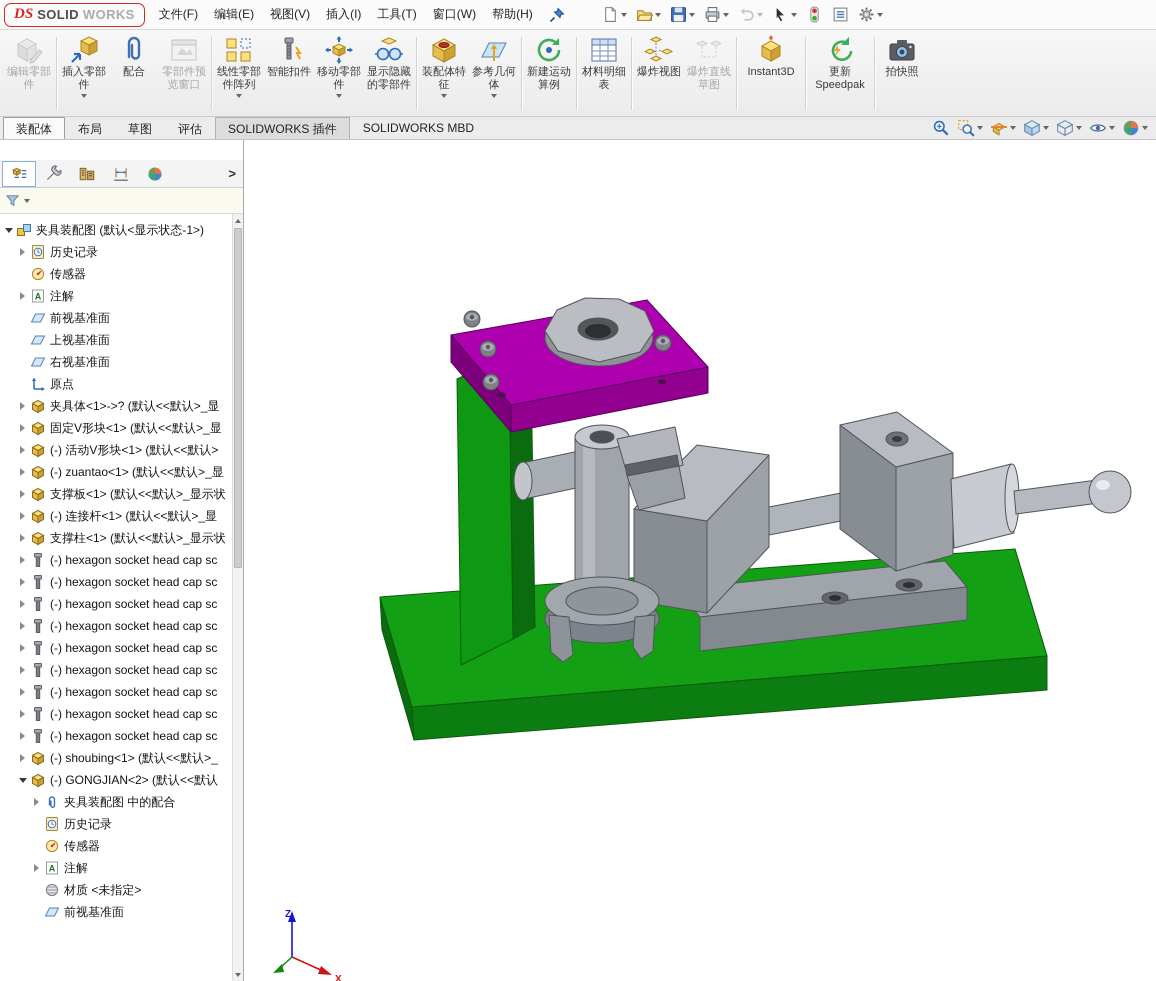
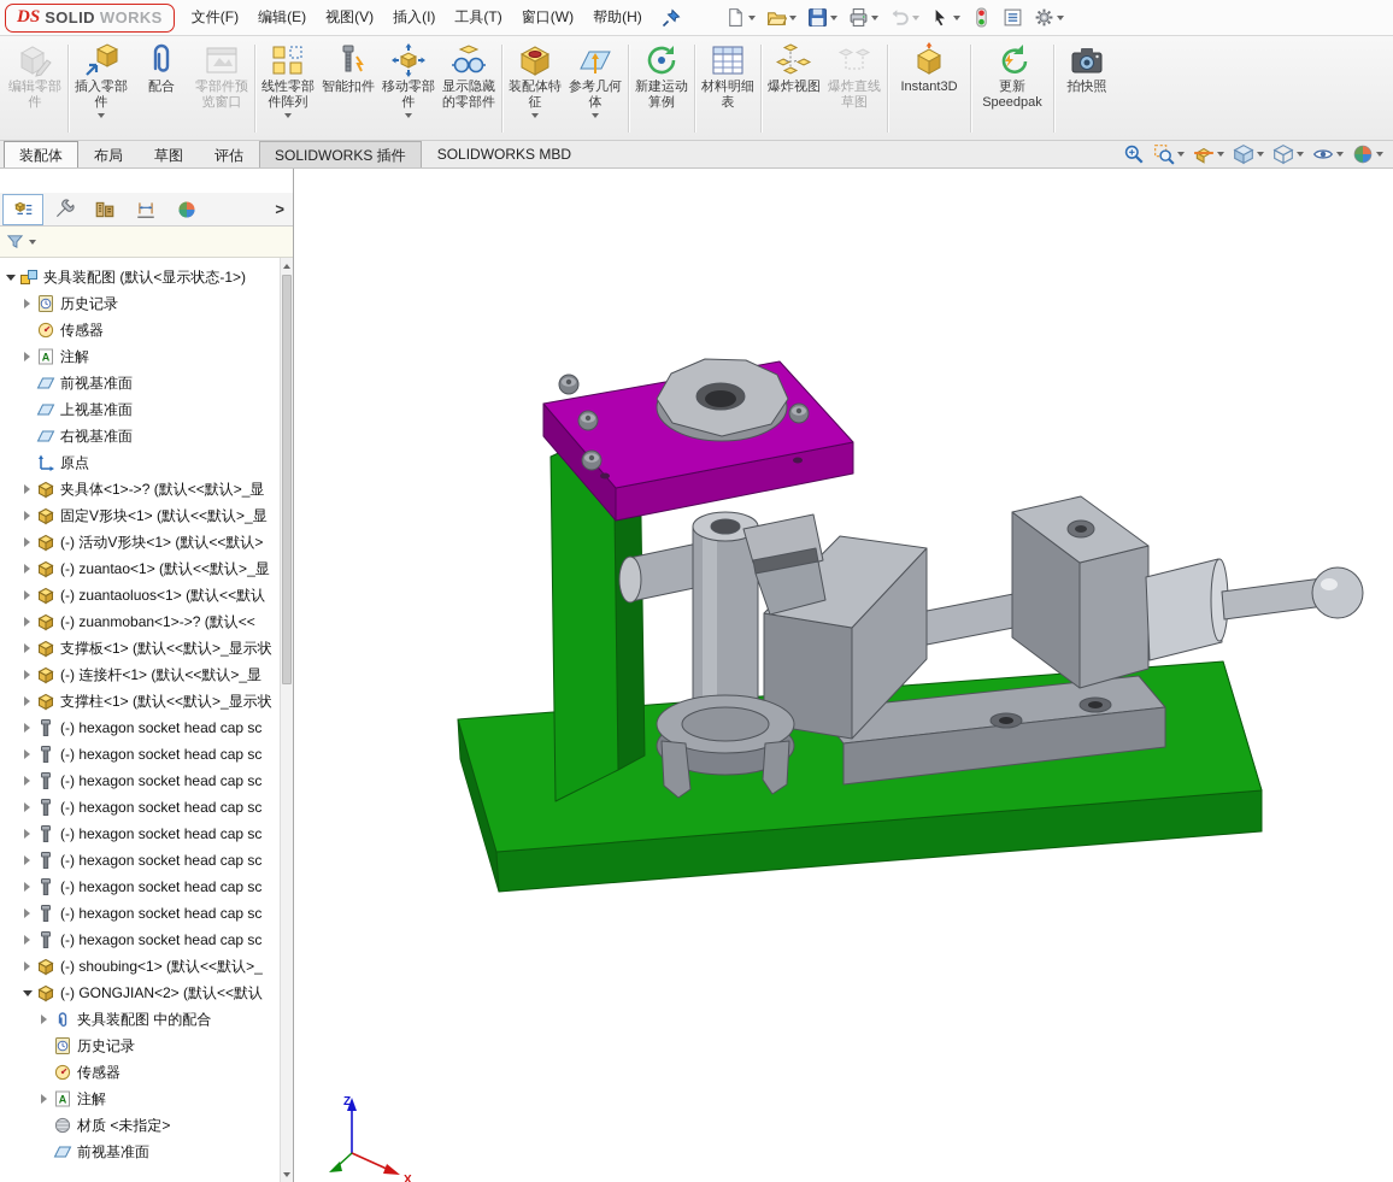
  DS
  SOLID
  WORKS
  文件(F)
  编辑(E)
  视图(V)
  插入(I)
  工具(T)
  窗口(W)
  帮助(H)
  编辑零部件
  插入零部件
  配合
  零部件预览窗口
  线性零部件阵列
  智能扣件
  移动零部件
  显示隐藏的零部件
  装配体特征
  参考几何体
  新建运动算例
  材料明细表
  爆炸视图
  爆炸直线草图
  Instant3D
  更新 Speedpak
  拍快照
  装配体
  布局
  草图
  评估
  SOLIDWORKS 插件
  SOLIDWORKS MBD
  >
  夹具装配图 (默认<显示状态-1>)
  历史记录
  传感器
  A
  注解
  前视基准面
  上视基准面
  右视基准面
  原点
  夹具体<1>->? (默认<<默认>_显
  固定V形块<1> (默认<<默认>_显
  (-) 活动V形块<1> (默认<<默认>
  (-) zuantao<1> (默认<<默认>_显
+ (-) zuantaoluos<1> (默认<<默认
+ (-) zuanmoban<1>->? (默认<<
  支撑板<1> (默认<<默认>_显示状
  (-) 连接杆<1> (默认<<默认>_显
  支撑柱<1> (默认<<默认>_显示状
  (-) hexagon socket head cap sc
  (-) hexagon socket head cap sc
  (-) hexagon socket head cap sc
  (-) hexagon socket head cap sc
  (-) hexagon socket head cap sc
  (-) hexagon socket head cap sc
  (-) hexagon socket head cap sc
  (-) hexagon socket head cap sc
  (-) hexagon socket head cap sc
  (-) shoubing<1> (默认<<默认>_
  (-) GONGJIAN<2> (默认<<默认
  夹具装配图 中的配合
  历史记录
  传感器
  A
  注解
  材质 <未指定>
  前视基准面
  Z
  X
